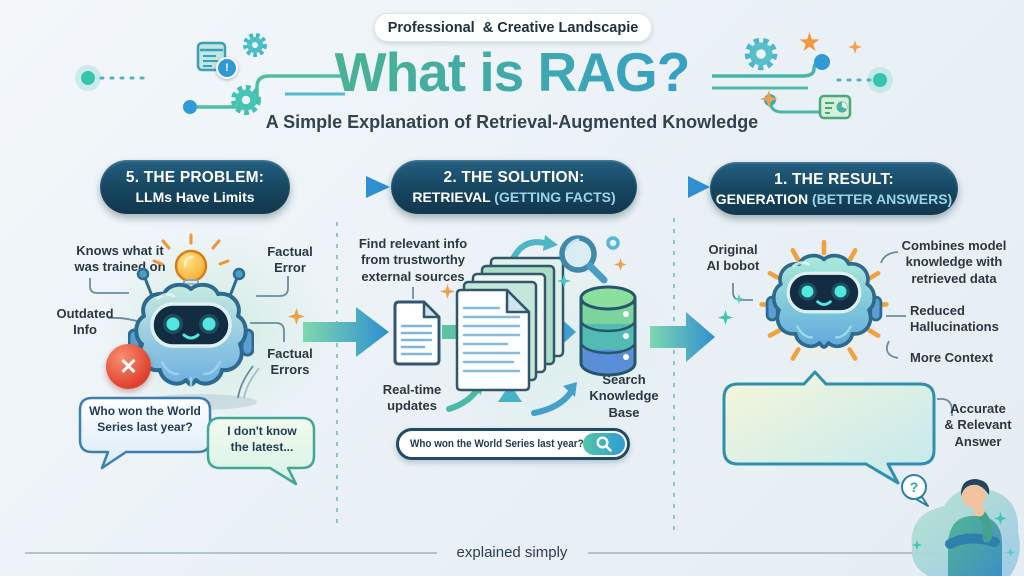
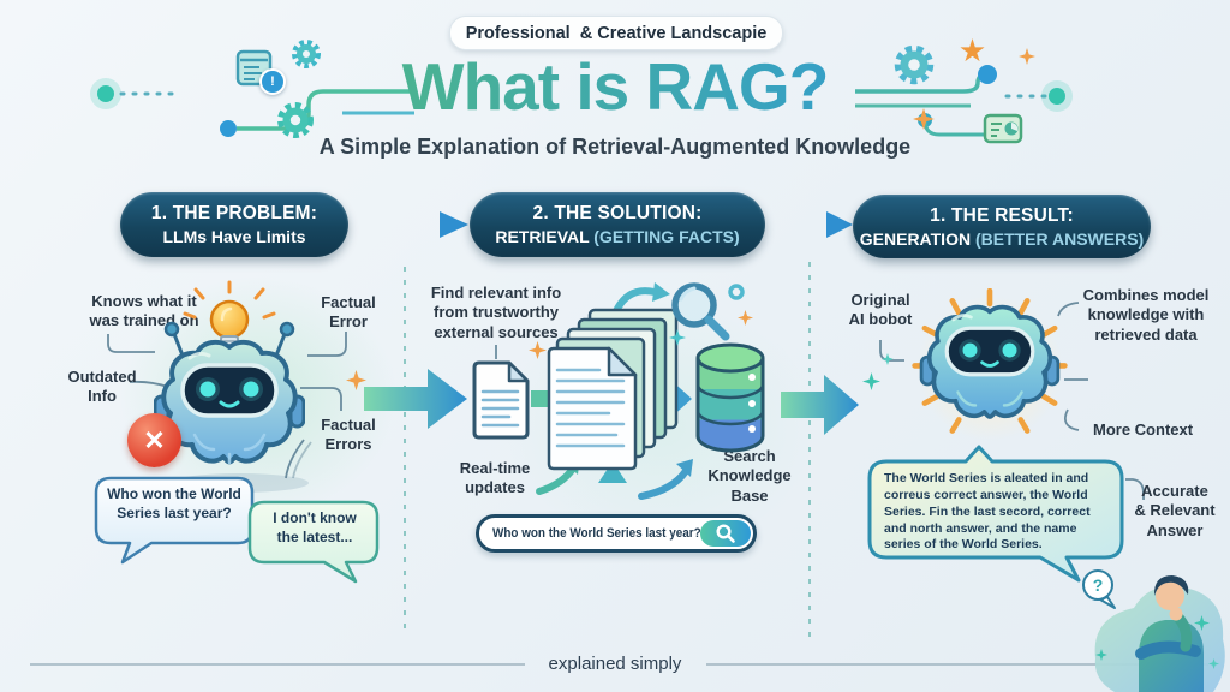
  Professional & Creative Landscapie
  What is RAG?
  A Simple Explanation of Retrieval-Augmented Knowledge
- 5. THE PROBLEM:
+ 1. THE PROBLEM:
  LLMs Have Limits
  2. THE SOLUTION:
  RETRIEVAL (GETTING FACTS)
  1. THE RESULT:
  GENERATION (BETTER ANSWERS)
  Knows what it
  was trained on
  Factual
  Error
  Outdated
  Info
  Factual
  Errors
  ✕
  Who won the World
  Series last year?
  I don't know
  the latest...
  Find relevant info
  from trustworthy
  external sources
  Real-time
  updates
  Search
  Knowledge
  Base
  Who won the World Series last year?
  Original
  AI bobot
  Combines model
  knowledge with
  retrieved data
- Reduced
- Hallucinations
  More Context
  Accurate
  & Relevant
  Answer
+ The World Series is aleated in and
+ correus correct answer, the World
+ Series. Fin the last secord, correct
+ and north answer, and the name
+ series of the World Series.
  explained simply
  ?
